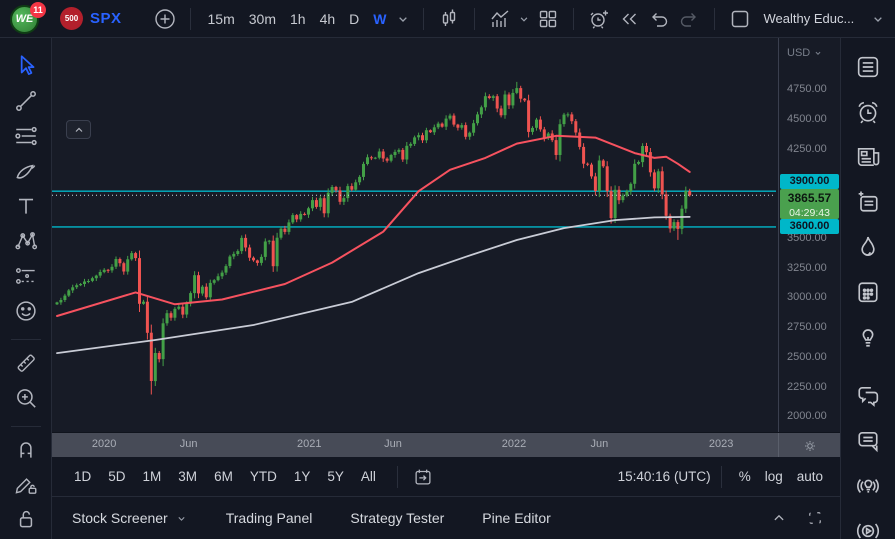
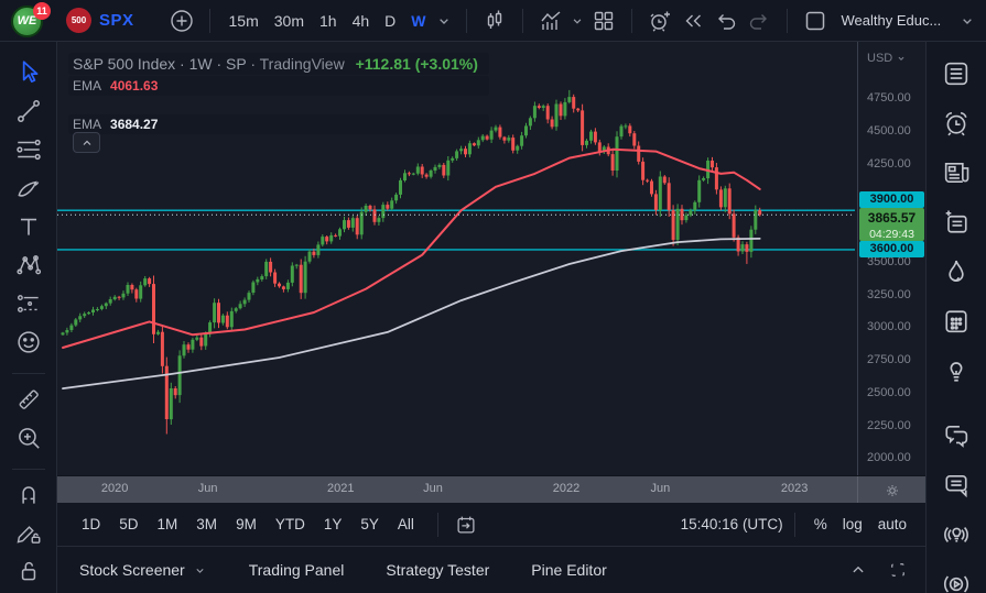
  WE
  11
  500
  SPX
  15m
  30m
  1h
  4h
  D
  W
  Wealthy Educ...
+ S&P 500 Index · 1W · SP · TradingView +112.81 (+3.01%)
+ EMA 4061.63
+ EMA 3684.27
  USD
  4750.00
  4500.00
  4250.00
  3500.00
  3250.00
  3000.00
  2750.00
  2500.00
  2250.00
  2000.00
  3900.00
  3865.57
  04:29:43
  3600.00
  2020
  Jun
  2021
  Jun
  2022
  Jun
  2023
  1D
  5D
  1M
  3M
- 6M
+ 9M
  YTD
  1Y
  5Y
  All
  15:40:16 (UTC)
  %
  log
  auto
  Stock Screener
  Trading Panel
  Strategy Tester
  Pine Editor
